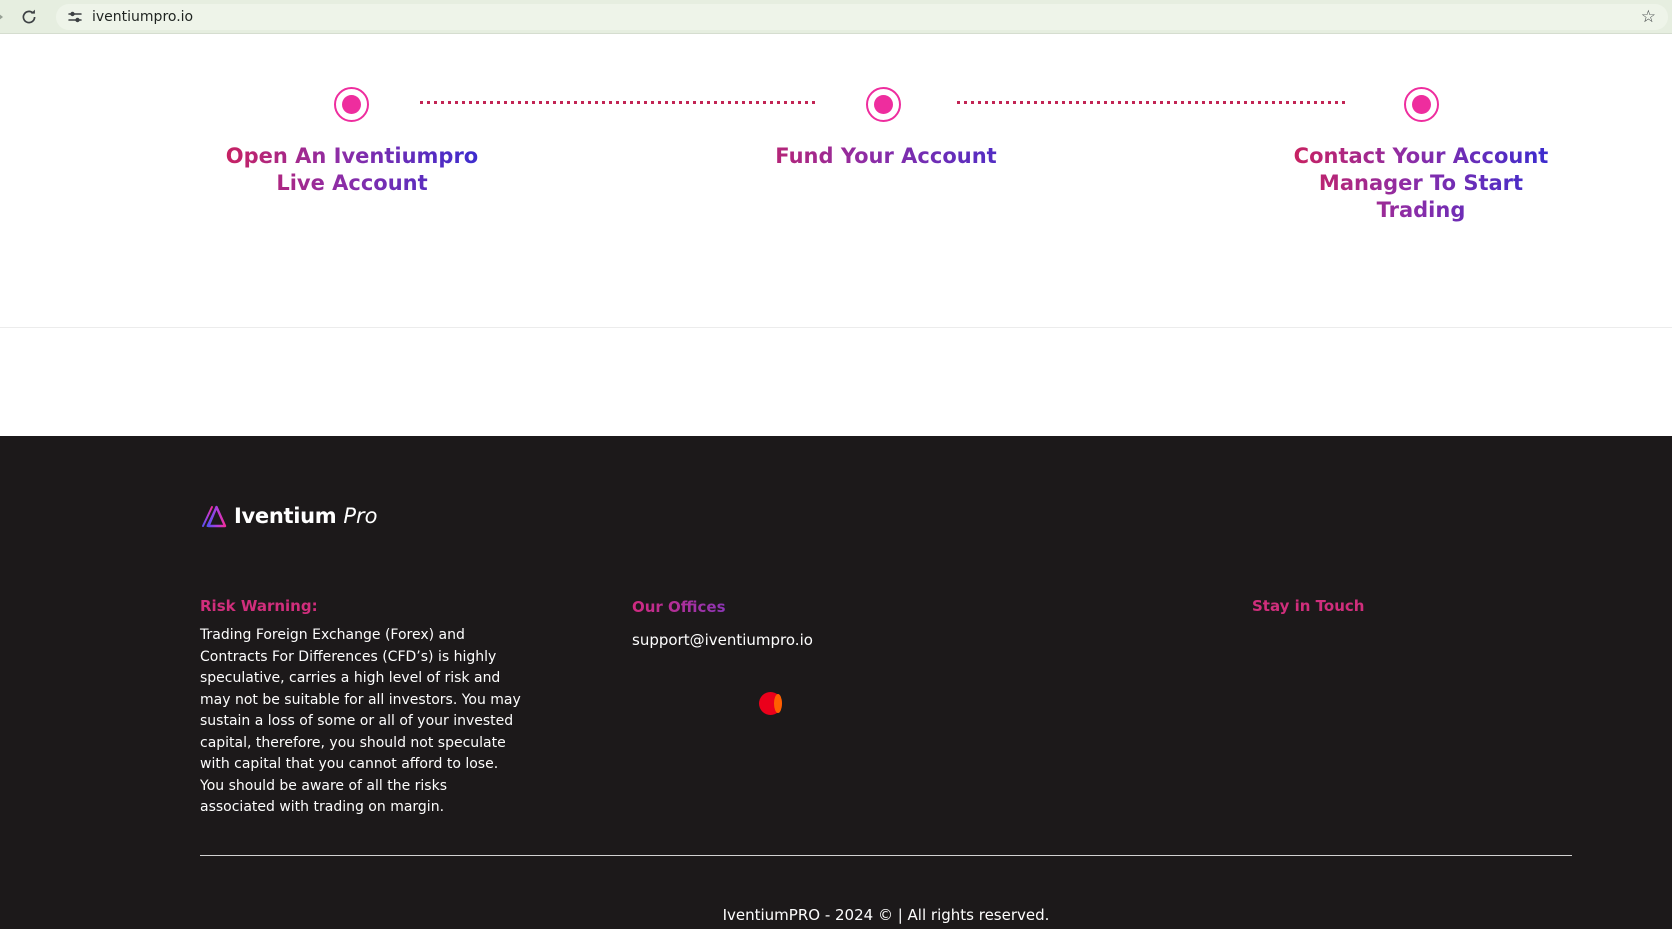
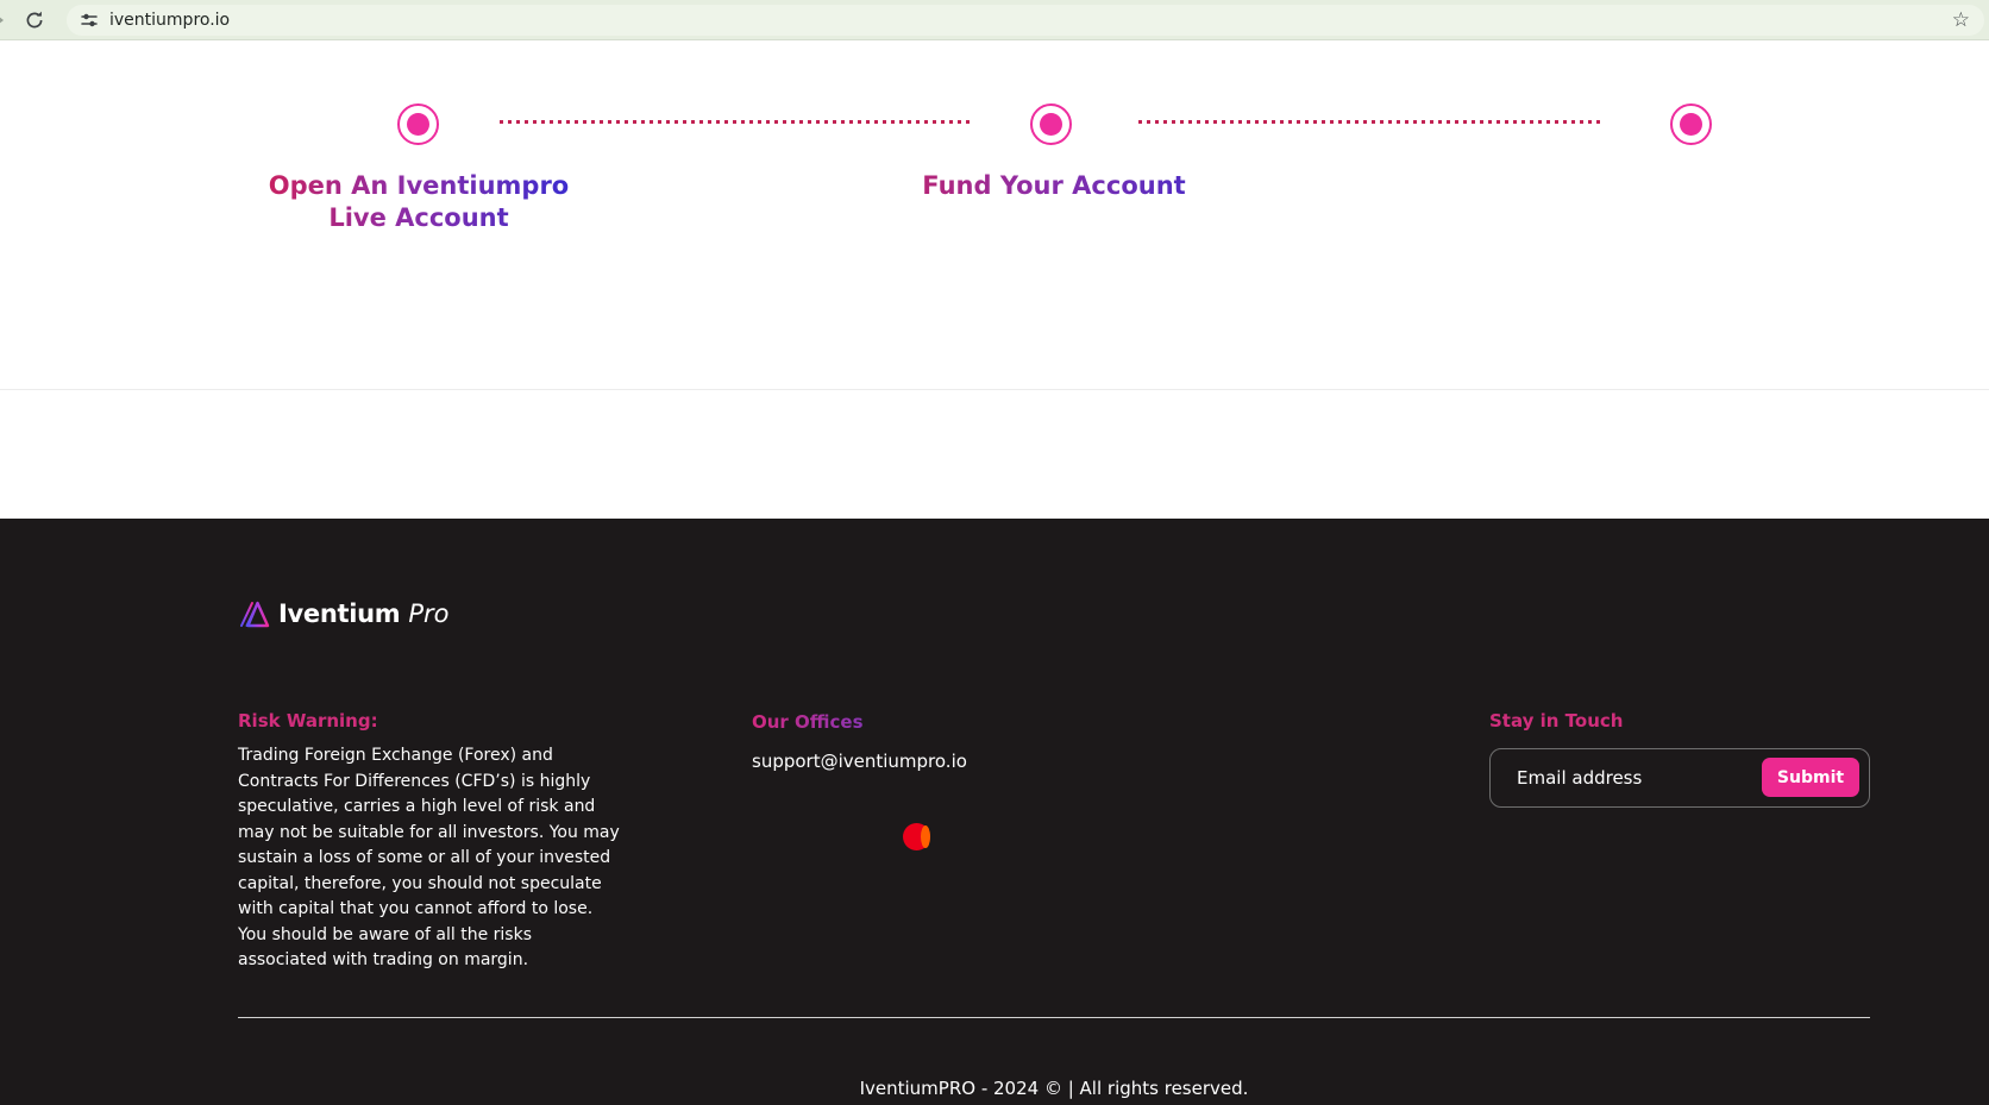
  iventiumpro.io
  ☆
  Open An Iventiumpro
  Live Account
  Fund Your Account
- Contact Your Account
- Manager To Start
- Trading
  Iventium
  Pro
  Risk Warning:
  Trading Foreign Exchange (Forex) and
  Contracts For Differences (CFD’s) is highly
  speculative, carries a high level of risk and
  may not be suitable for all investors. You may
  sustain a loss of some or all of your invested
  capital, therefore, you should not speculate
  with capital that you cannot afford to lose.
  You should be aware of all the risks
  associated with trading on margin.
  Our Offices
  support@iventiumpro.io
  Stay in Touch
+ Email address
+ Submit
  IventiumPRO - 2024 © | All rights reserved.
